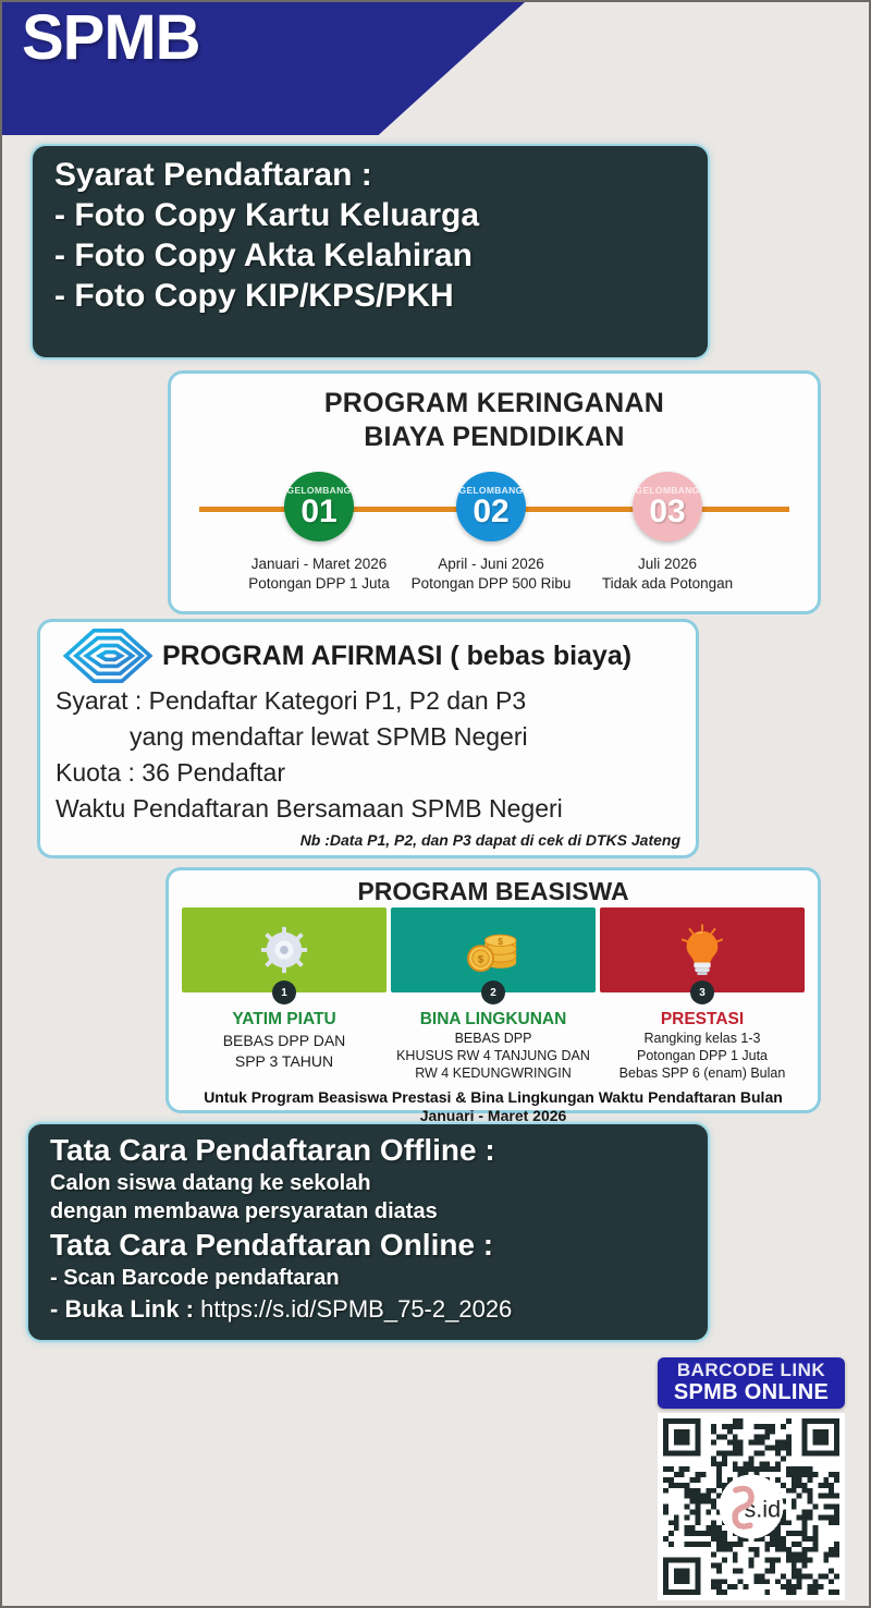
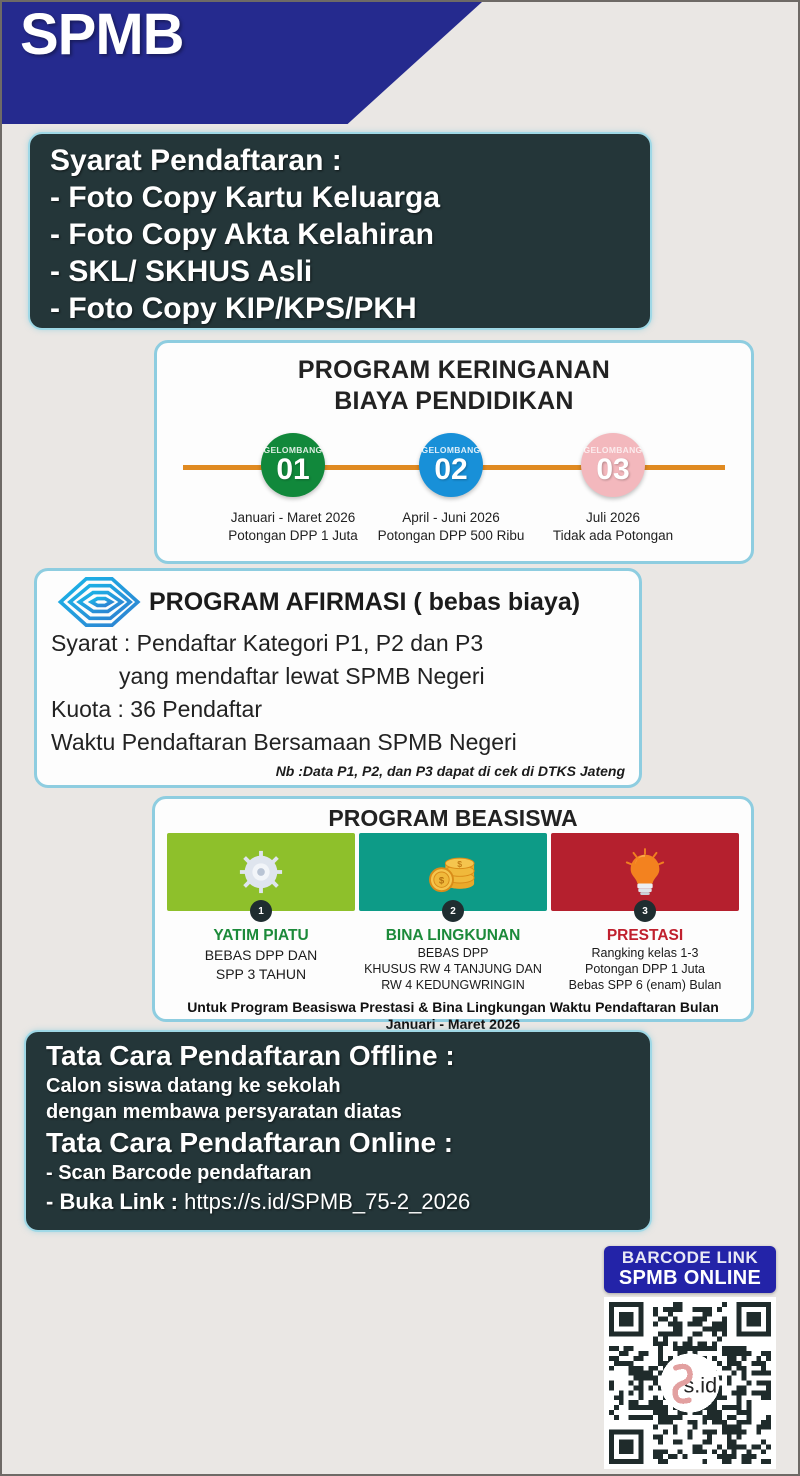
  SPMB
  Syarat Pendaftaran :
  - Foto Copy Kartu Keluarga
  - Foto Copy Akta Kelahiran
+ - SKL/ SKHUS Asli
  - Foto Copy KIP/KPS/PKH
  PROGRAM KERINGANAN
  BIAYA PENDIDIKAN
  GELOMBANG
  01
  GELOMBANG
  02
  GELOMBANG
  03
  Januari - Maret 2026
  Potongan DPP 1 Juta
  April - Juni 2026
  Potongan DPP 500 Ribu
  Juli 2026
  Tidak ada Potongan
  PROGRAM AFIRMASI ( bebas biaya)
  Syarat : Pendaftar Kategori P1, P2 dan P3
  yang mendaftar lewat SPMB Negeri
  Kuota : 36 Pendaftar
  Waktu Pendaftaran Bersamaan SPMB Negeri
  Nb :Data P1, P2, dan P3 dapat di cek di DTKS Jateng
  PROGRAM BEASISWA
  1
  YATIM PIATU
  BEBAS DPP DAN
  SPP 3 TAHUN
  $
  $
  2
  BINA LINGKUNAN
  BEBAS DPP
  KHUSUS RW 4 TANJUNG DAN
  RW 4 KEDUNGWRINGIN
  3
  PRESTASI
  Rangking kelas 1-3
  Potongan DPP 1 Juta
  Bebas SPP 6 (enam) Bulan
  Untuk Program Beasiswa Prestasi & Bina Lingkungan Waktu Pendaftaran Bulan Januari - Maret 2026
  Tata Cara Pendaftaran Offline :
  Calon siswa datang ke sekolah
  dengan membawa persyaratan diatas
  Tata Cara Pendaftaran Online :
  - Scan Barcode pendaftaran
  - Buka Link : https://s.id/SPMB_75-2_2026
  BARCODE LINK
  SPMB ONLINE
  s.id
